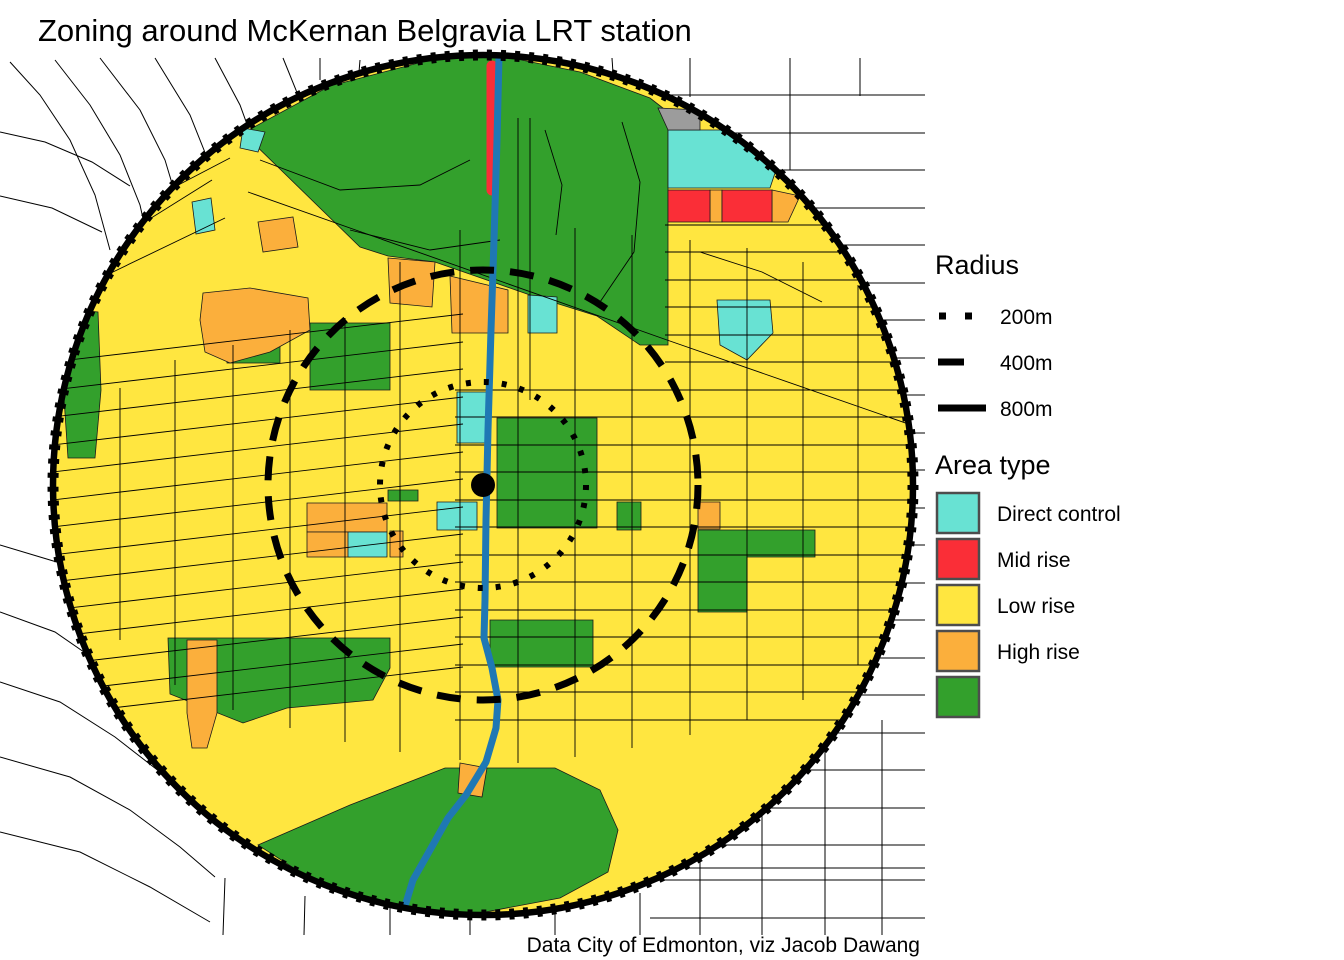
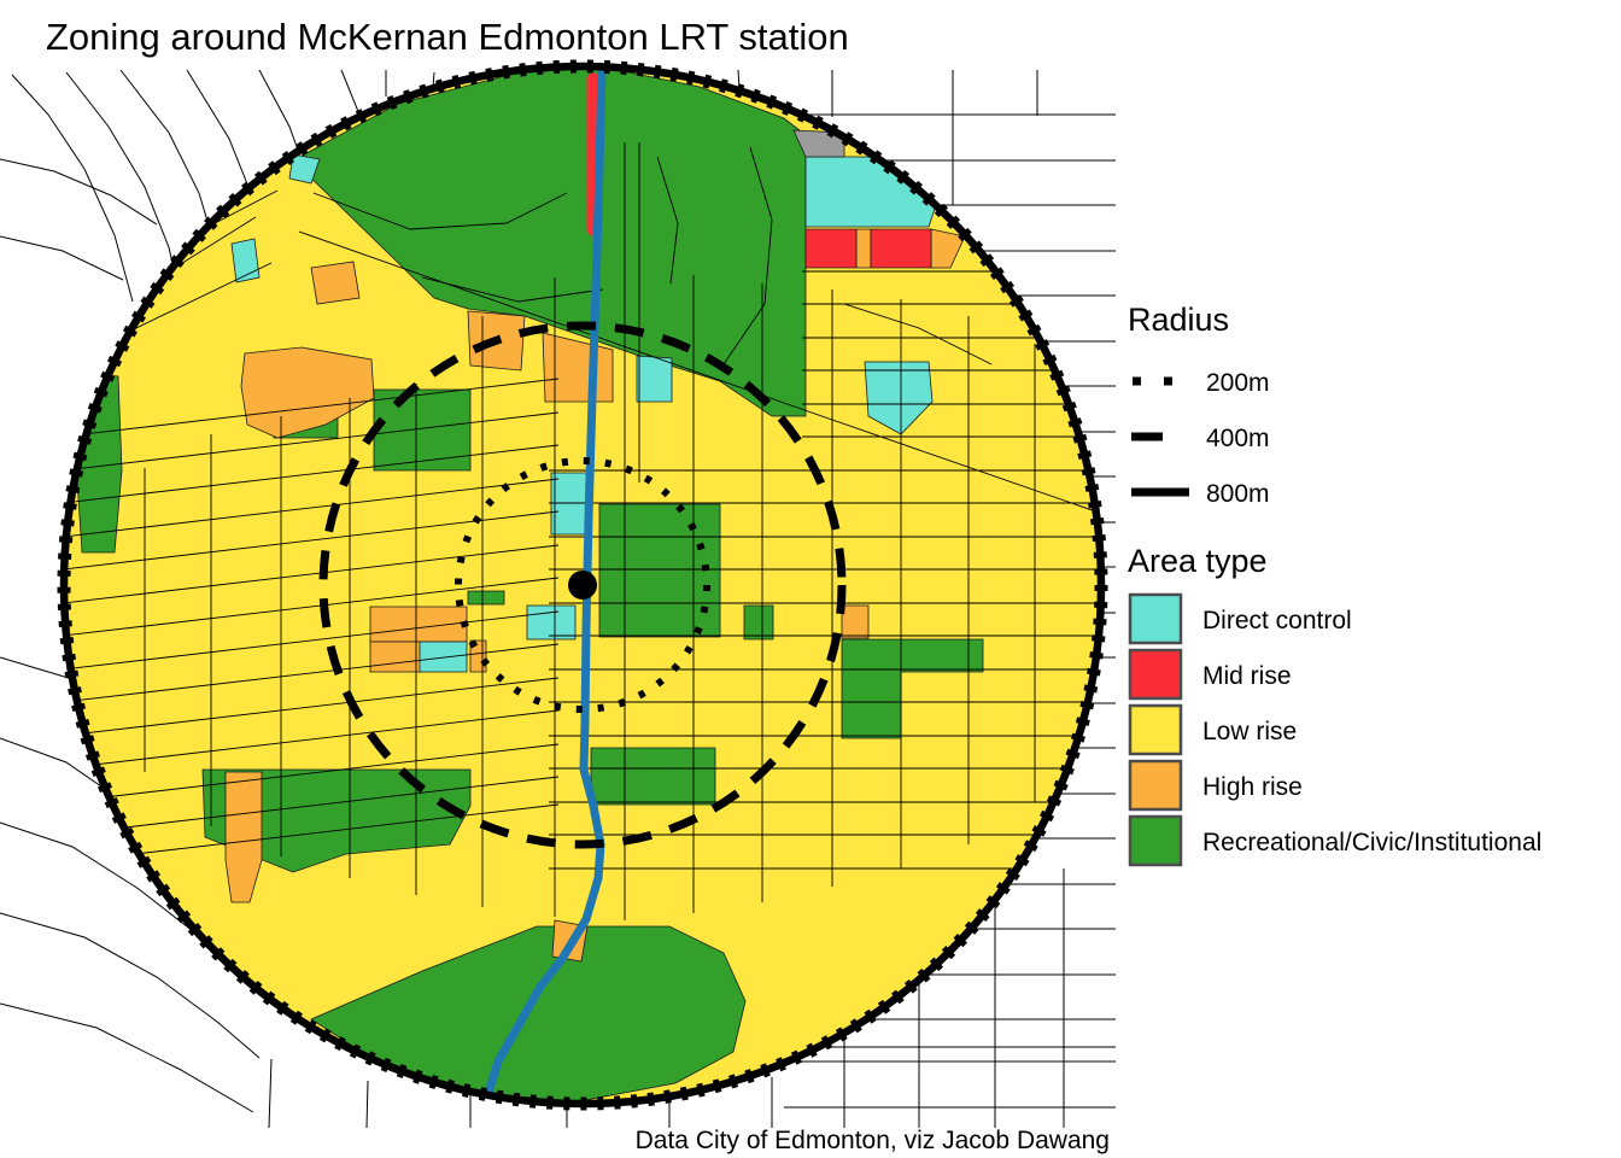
- Zoning around McKernan Belgravia LRT station
+ Zoning around McKernan Edmonton LRT station
  Radius
  200m
  400m
  800m
  Area type
  Direct control
  Mid rise
  Low rise
  High rise
+ Recreational/Civic/Institutional
  Data City of Edmonton, viz Jacob Dawang
